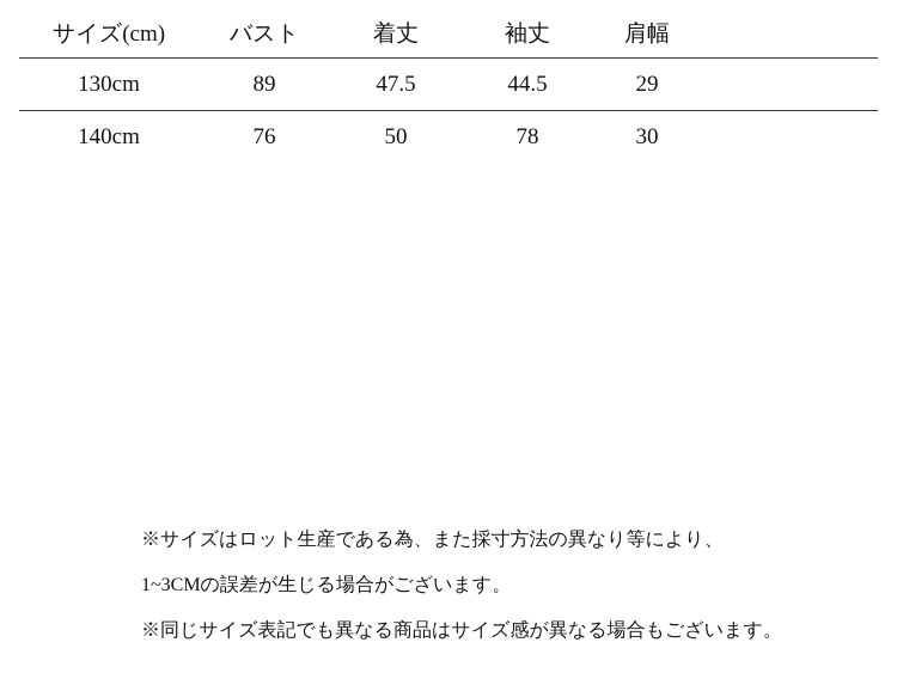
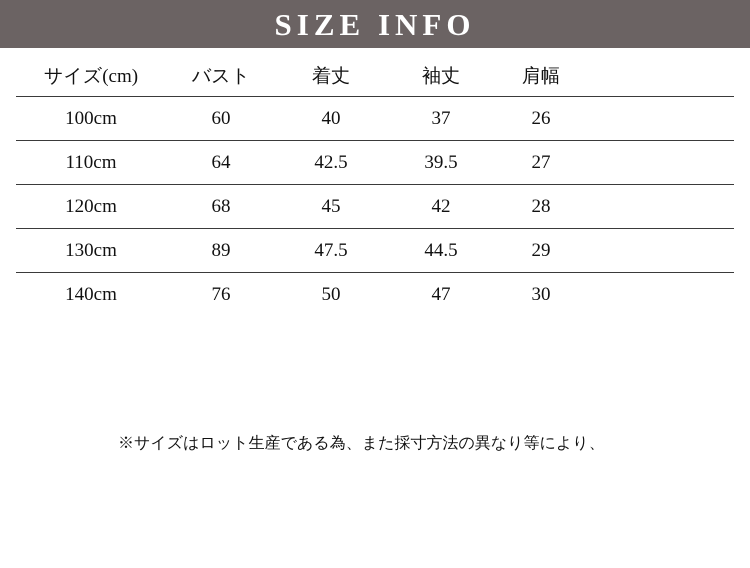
+ SIZE INFO
  サイズ(cm)	バスト	着丈	袖丈	肩幅
+ 100cm	60	40	37	26
+ 110cm	64	42.5	39.5	27
+ 120cm	68	45	42	28
  130cm	89	47.5	44.5	29
- 140cm	76	50	78	30
+ 140cm	76	50	47	30
  ※サイズはロット生産である為、また採寸方法の異なり等により、
- 1~3CMの誤差が生じる場合がございます。
- ※同じサイズ表記でも異なる商品はサイズ感が異なる場合もございます。
